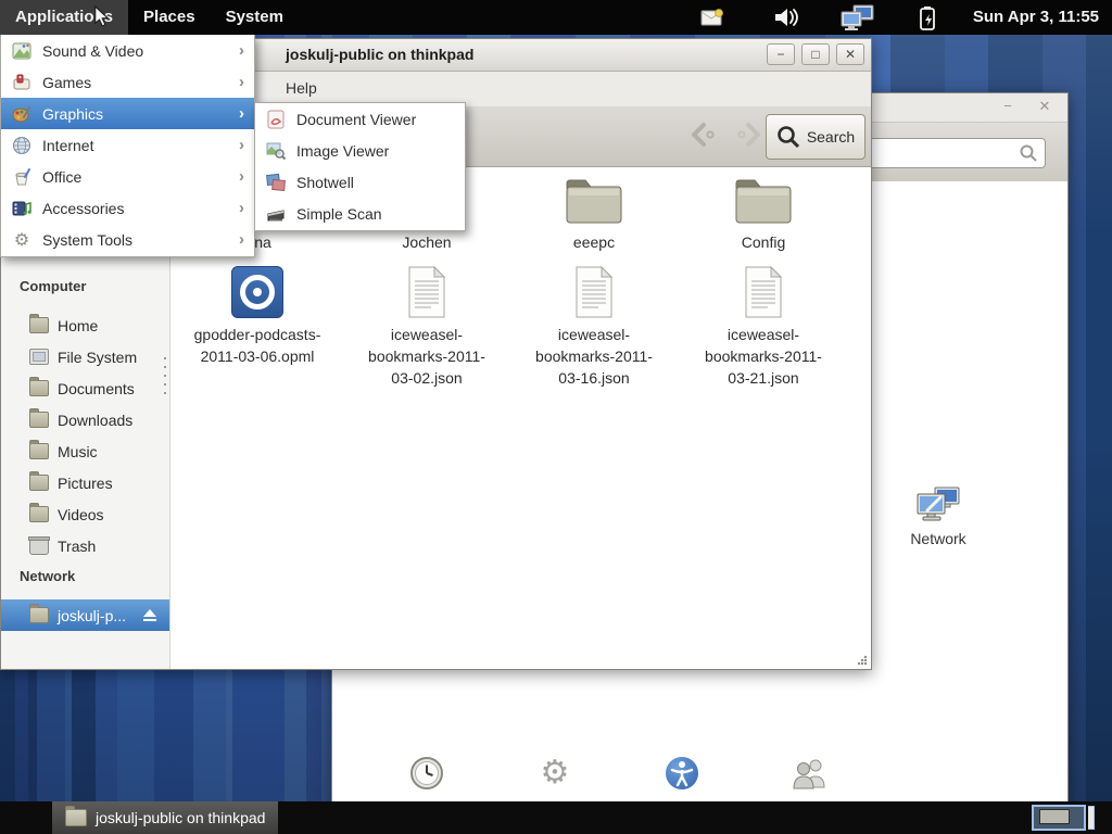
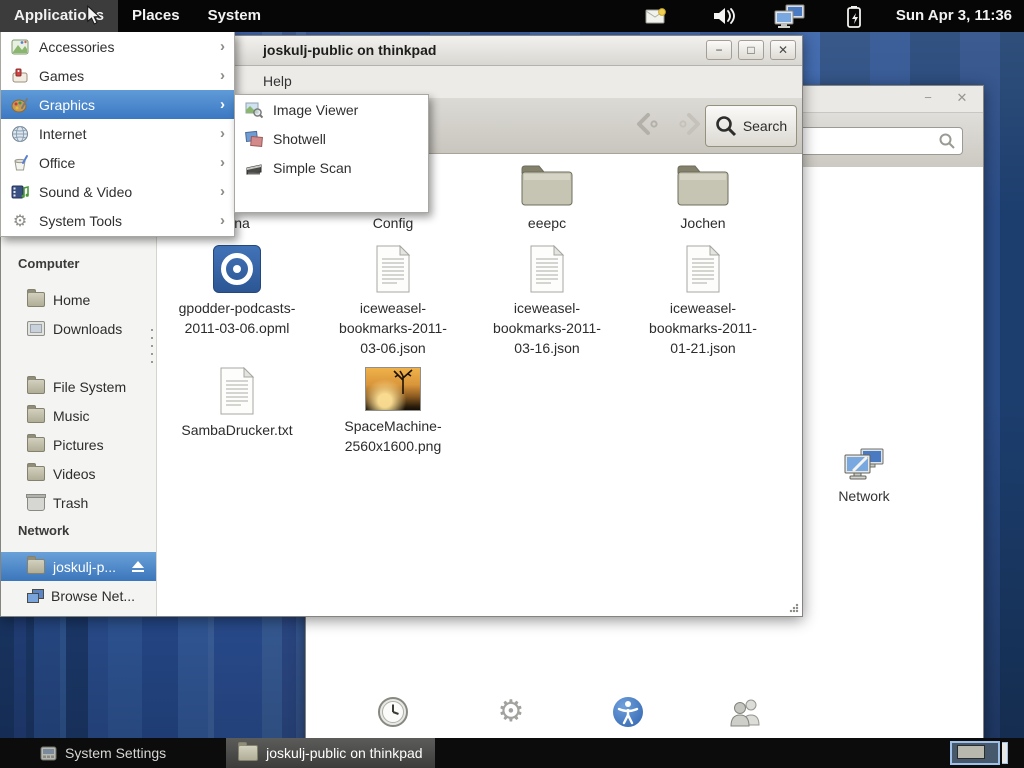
  −
  ✕
  Network
  ⚙
  joskulj-public on thinkpad
  −
  □
  ✕
  Help
  Search
  Computer
  Home
- File System
+ Downloads
- Documents
- Downloads
+ File System
  Music
  Pictures
  Videos
  Trash
  Network
  joskulj-p...
+ Browse Net...
  na
- Jochen
+ Config
  eeepc
- Config
+ Jochen
  gpodder-podcasts-2011-03-06.opml
- iceweasel-bookmarks-2011-03-02.json
+ iceweasel-bookmarks-2011-03-06.json
  iceweasel-bookmarks-2011-03-16.json
- iceweasel-bookmarks-2011-03-21.json
+ iceweasel-bookmarks-2011-01-21.json
+ SambaDrucker.txt
+ SpaceMachine-2560x1600.png
- Sound & Video
+ Accessories
  ›
  Games
  ›
  Graphics
  ›
  Internet
  ›
  Office
  ›
- Accessories
+ Sound & Video
  ›
  ⚙
  System Tools
  ›
- Document Viewer
  Image Viewer
  Shotwell
  Simple Scan
  Applicatios
  Places
  System
- Sun Apr 3, 11:55
+ Sun Apr 3, 11:36
+ System Settings
  joskulj-public on thinkpad
